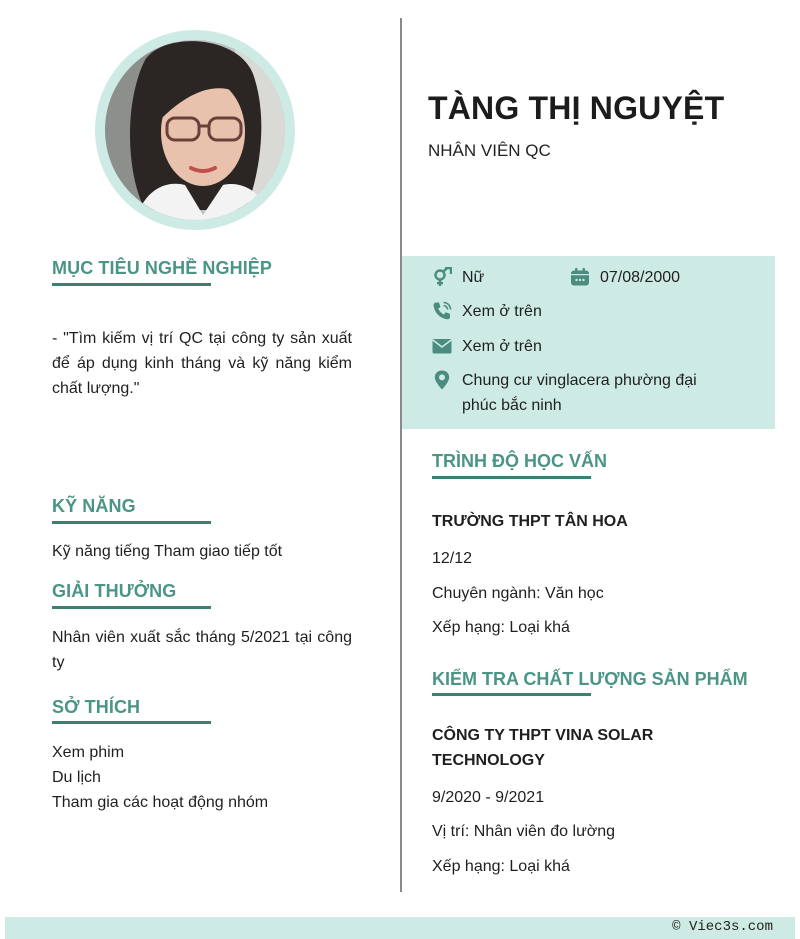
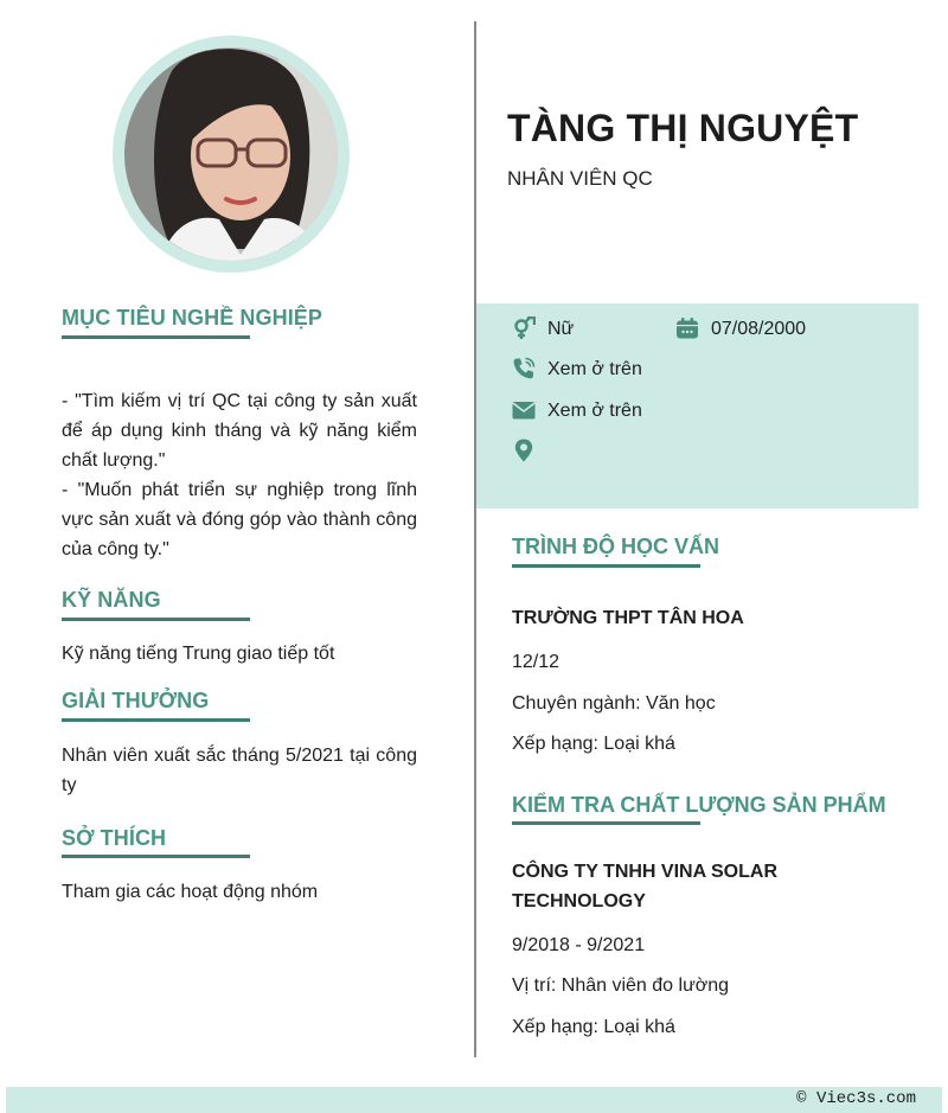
  MỤC TIÊU NGHỀ NGHIỆP
  - "Tìm kiếm vị trí QC tại công ty sản xuất để áp dụng kinh tháng và kỹ năng kiểm chất lượng."
+ - "Muốn phát triển sự nghiệp trong lĩnh vực sản xuất và đóng góp vào thành công của công ty."
  KỸ NĂNG
- Kỹ năng tiếng Tham giao tiếp tốt
+ Kỹ năng tiếng Trung giao tiếp tốt
  GIẢI THƯỞNG
  Nhân viên xuất sắc tháng 5/2021 tại công ty
  SỞ THÍCH
- Xem phim
- Du lịch
  Tham gia các hoạt động nhóm
  TÀNG THỊ NGUYỆT
  NHÂN VIÊN QC
  Nữ
  07/08/2000
  Xem ở trên
  Xem ở trên
- Chung cư vinglacera phường đại phúc bắc ninh
  TRÌNH ĐỘ HỌC VẤN
  TRƯỜNG THPT TÂN HOA
  12/12
  Chuyên ngành: Văn học
  Xếp hạng: Loại khá
  KIỂM TRA CHẤT LƯỢNG SẢN PHẨM
- CÔNG TY THPT VINA SOLAR TECHNOLOGY
+ CÔNG TY TNHH VINA SOLAR TECHNOLOGY
- 9/2020 - 9/2021
+ 9/2018 - 9/2021
  Vị trí: Nhân viên đo lường
  Xếp hạng: Loại khá
  © Viec3s.com
